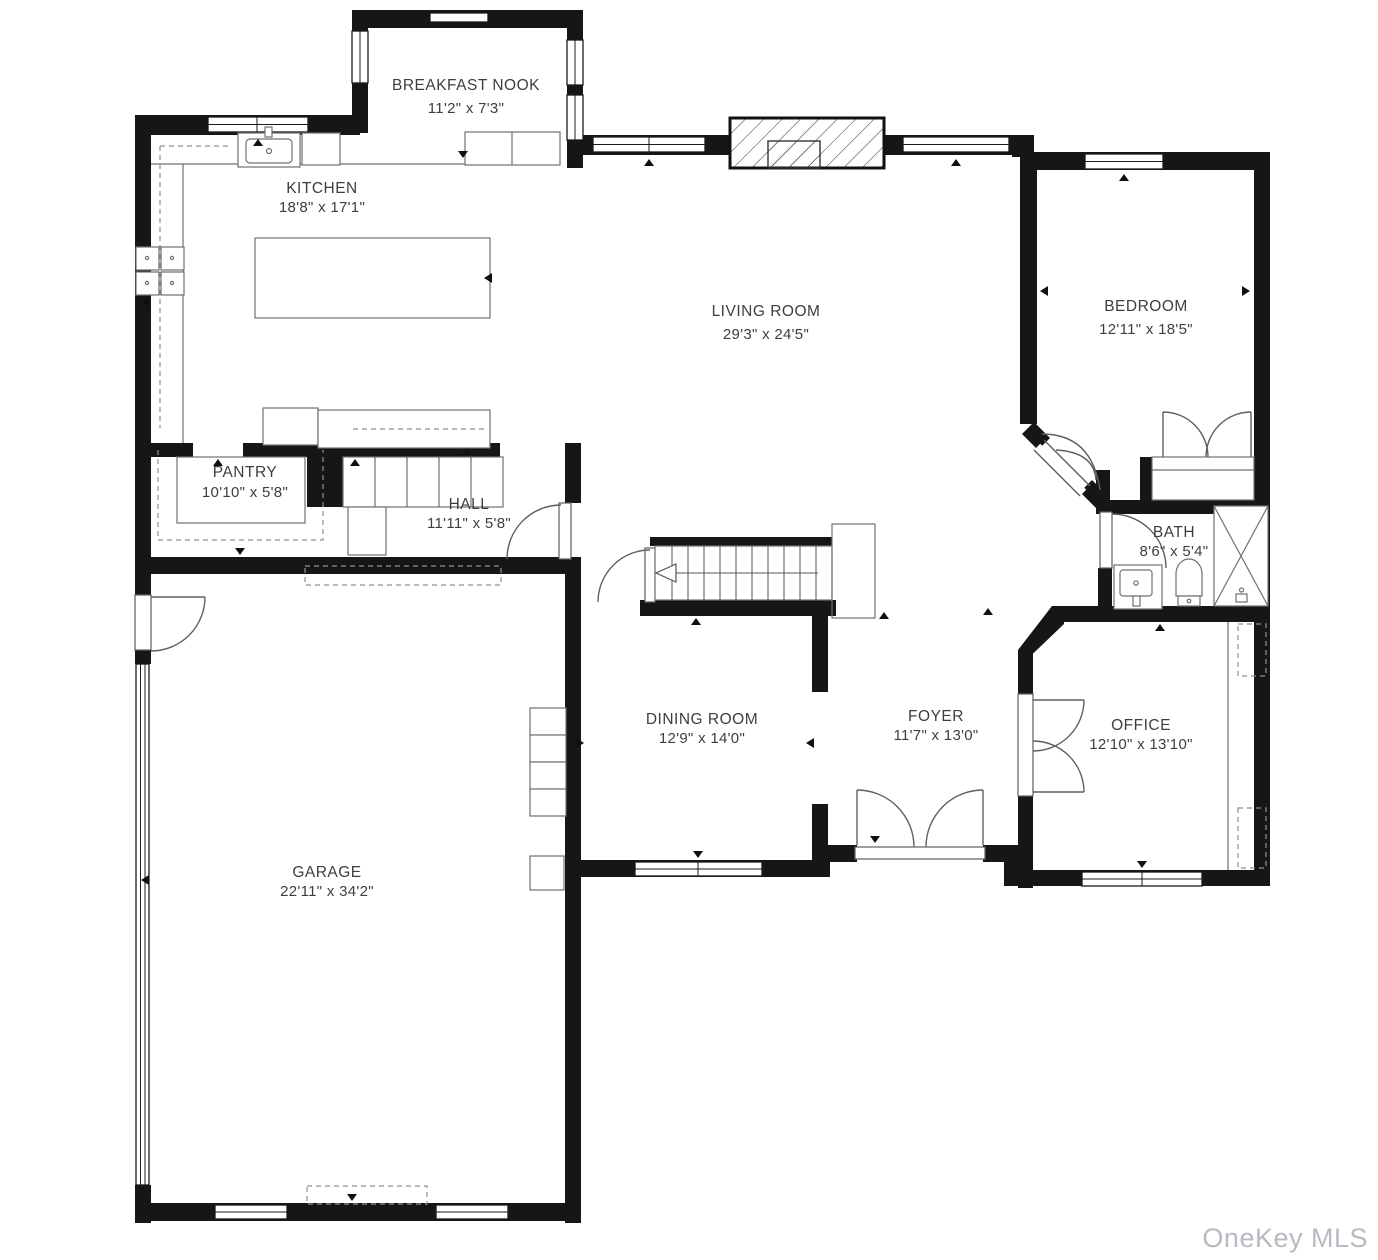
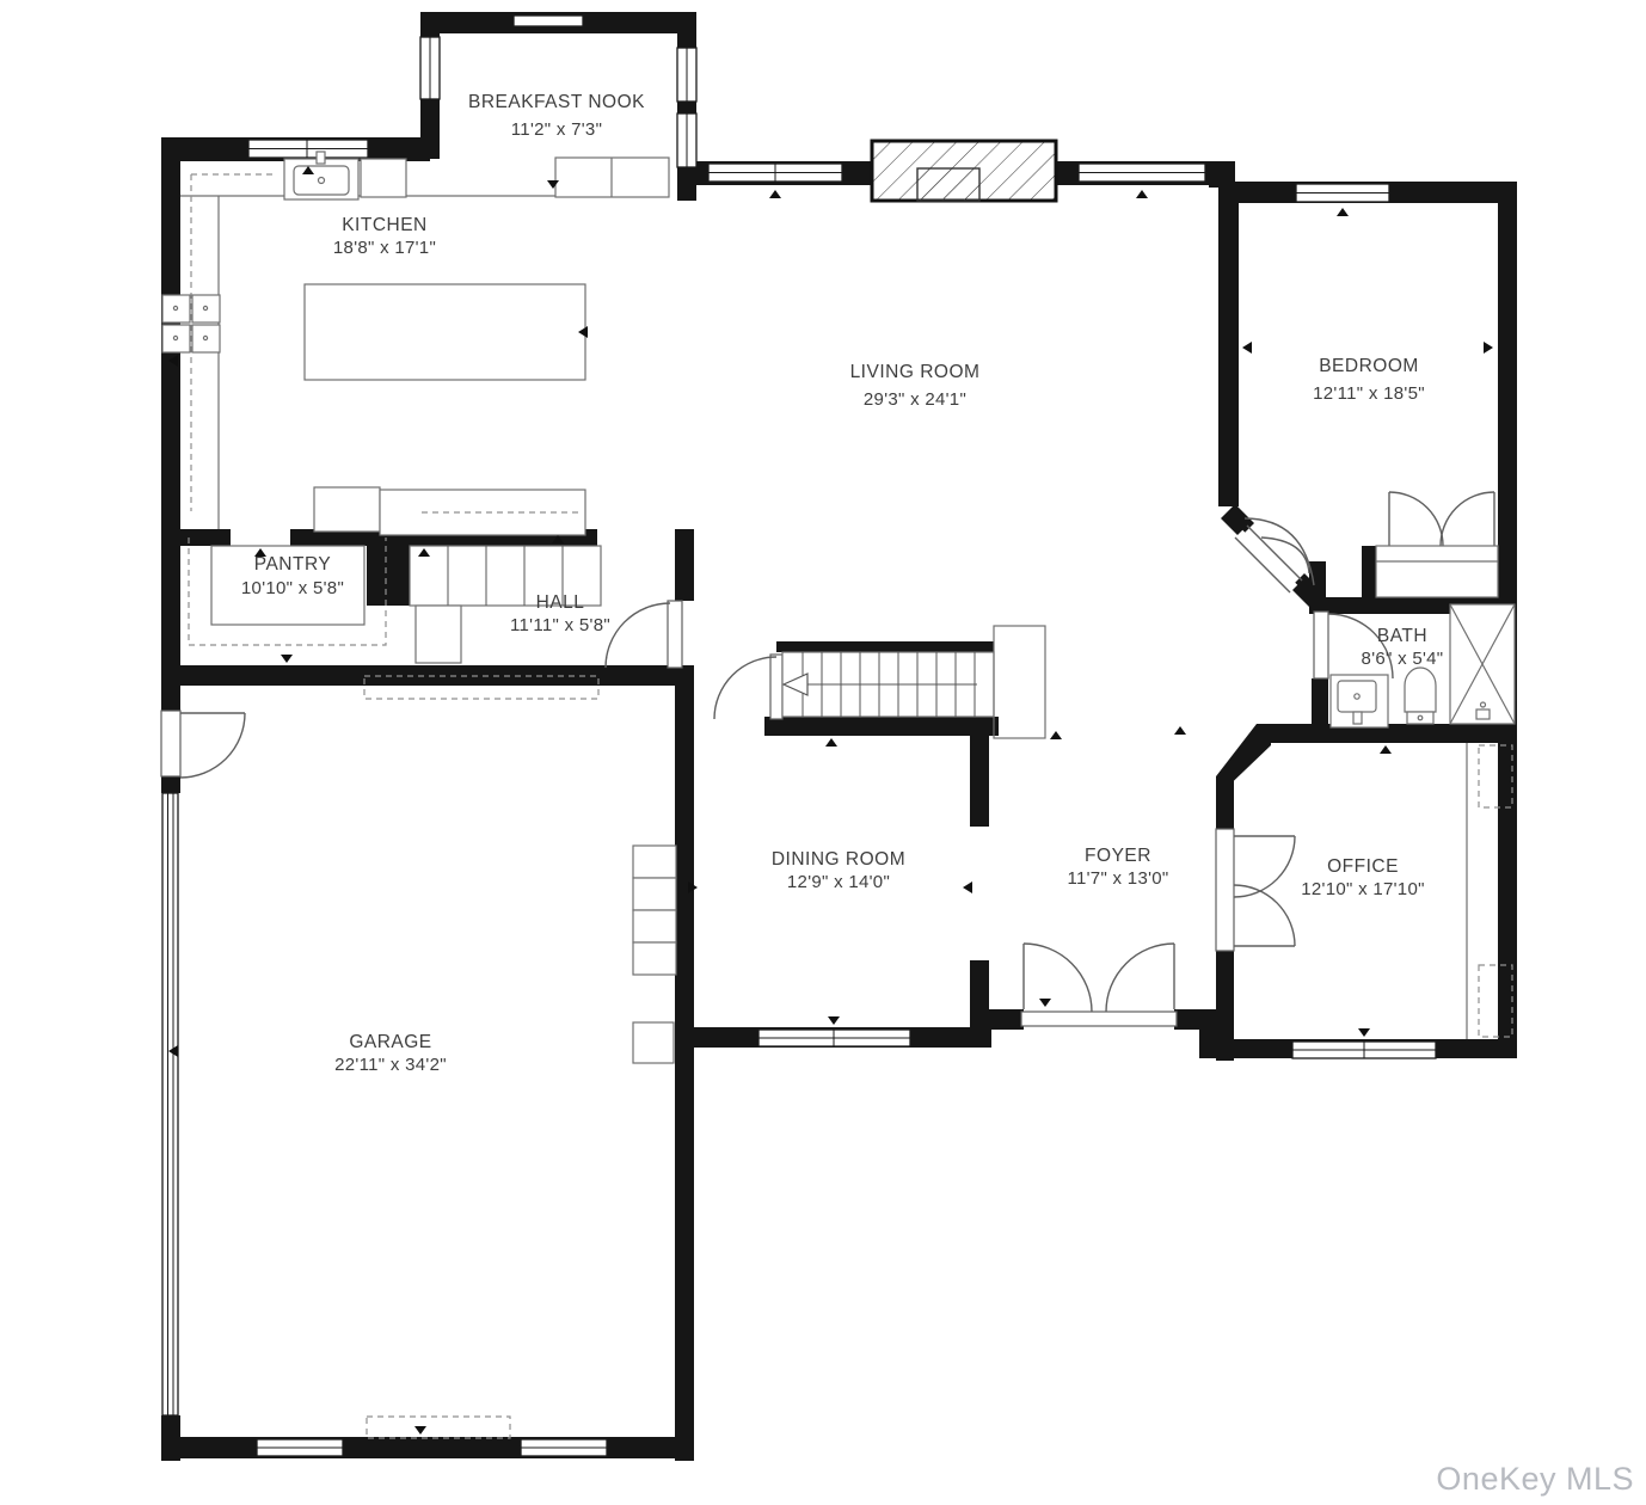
  BREAKFAST NOOK
  11'2" x 7'3"
  KITCHEN
  18'8" x 17'1"
  LIVING ROOM
- 29'3" x 24'5"
+ 29'3" x 24'1"
  BEDROOM
  12'11" x 18'5"
  PANTRY
  10'10" x 5'8"
  HALL
  11'11" x 5'8"
  BATH
  8'6" x 5'4"
  DINING ROOM
  12'9" x 14'0"
  FOYER
  11'7" x 13'0"
  OFFICE
- 12'10" x 13'10"
+ 12'10" x 17'10"
  GARAGE
  22'11" x 34'2"
  OneKey MLS
